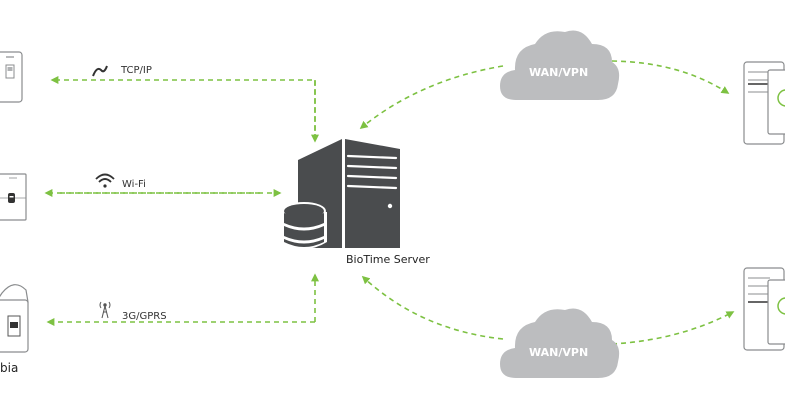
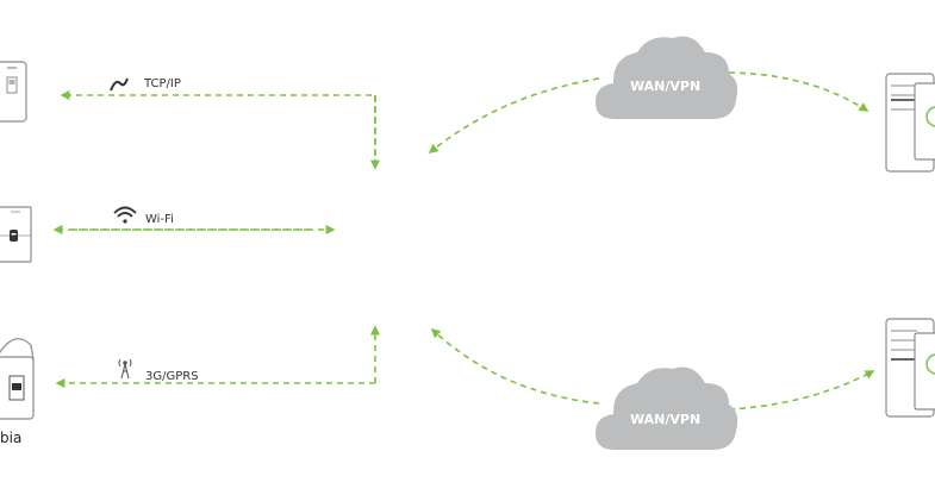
  bia
  TCP/IP
  Wi-Fi
  3G/GPRS
- BioTime Server
  WAN/VPN
  WAN/VPN
